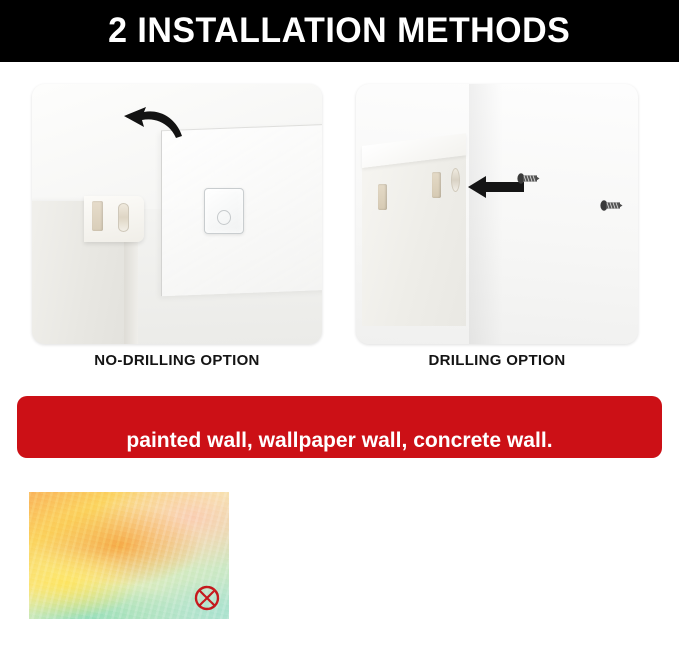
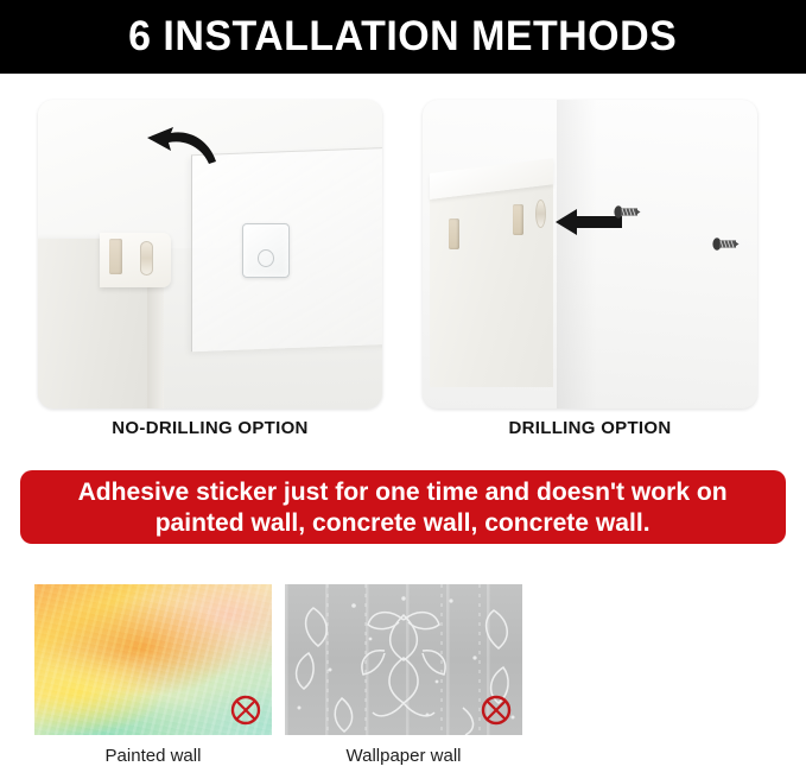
- 2 INSTALLATION METHODS
+ 6 INSTALLATION METHODS
  NO-DRILLING OPTION
  DRILLING OPTION
+ Adhesive sticker just for one time and doesn't work on
- painted wall, wallpaper wall, concrete wall.
+ painted wall, concrete wall, concrete wall.
+ Painted wall
+ Wallpaper wall
